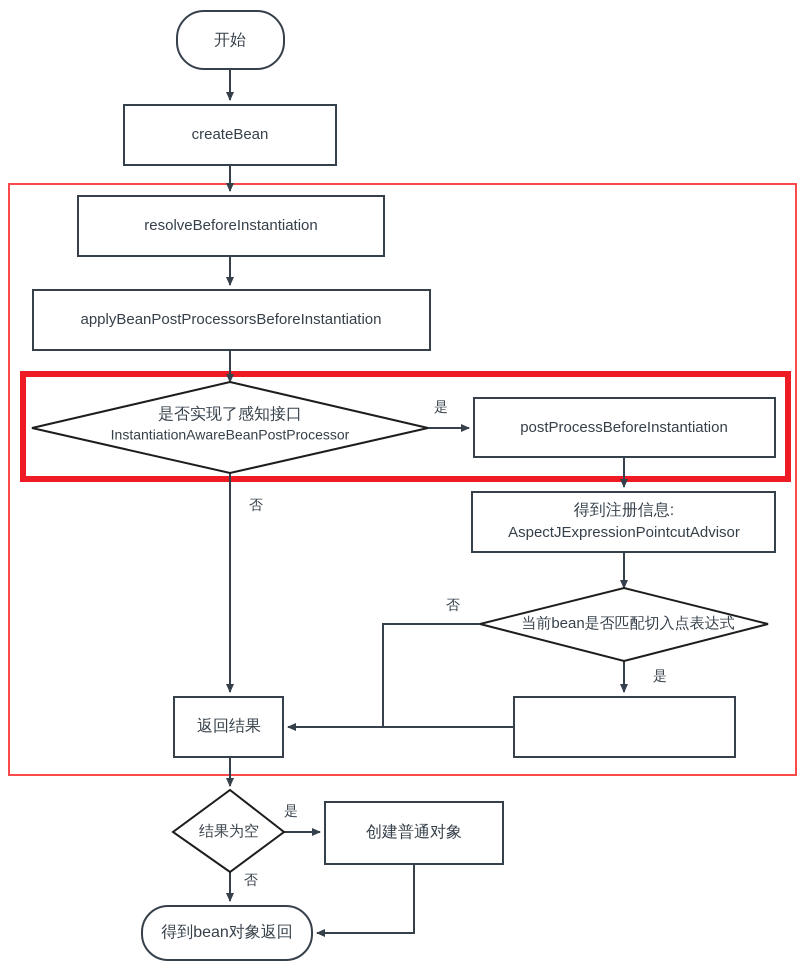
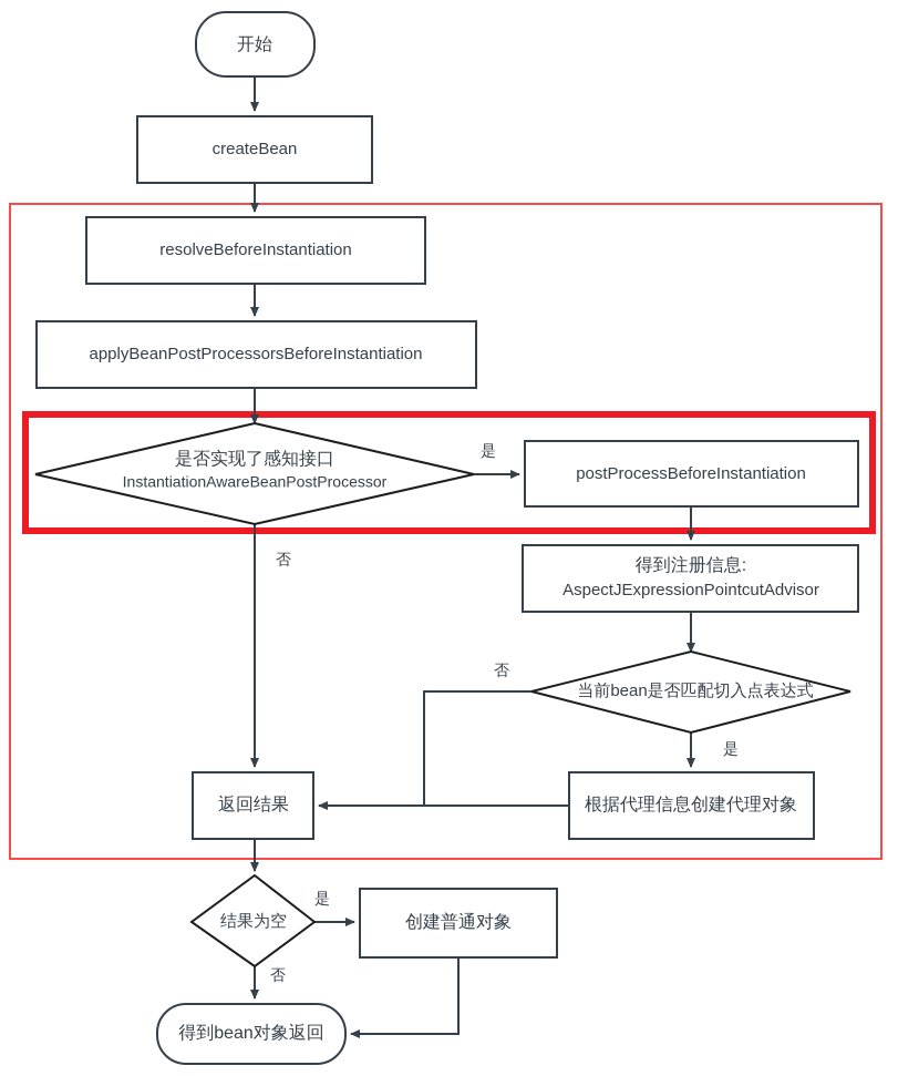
  开始
  createBean
  resolveBeforeInstantiation
  applyBeanPostProcessorsBeforeInstantiation
  是否实现了感知接口
  InstantiationAwareBeanPostProcessor
  postProcessBeforeInstantiation
  得到注册信息:
  AspectJExpressionPointcutAdvisor
  当前bean是否匹配切入点表达式
+ 根据代理信息创建代理对象
  返回结果
  结果为空
  创建普通对象
  得到bean对象返回
  是
  否
  否
  是
  是
  否
